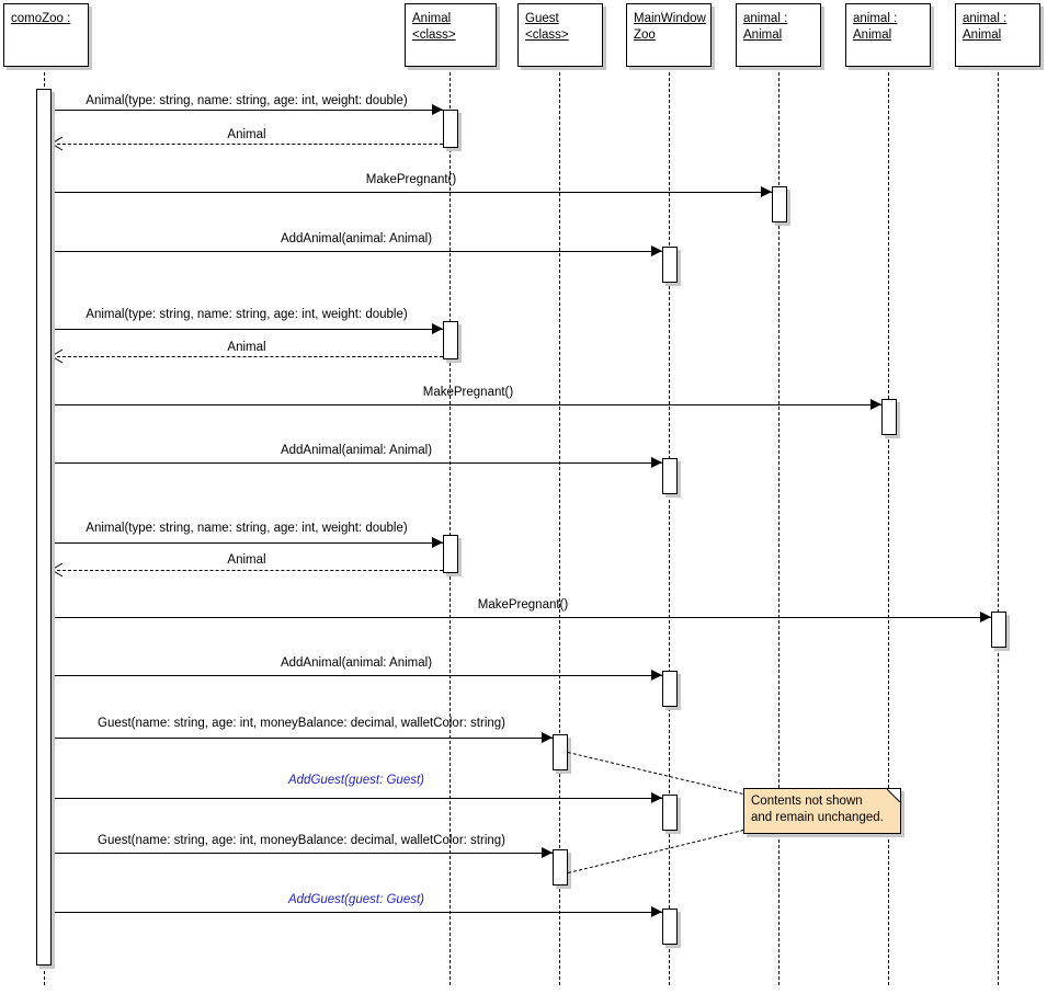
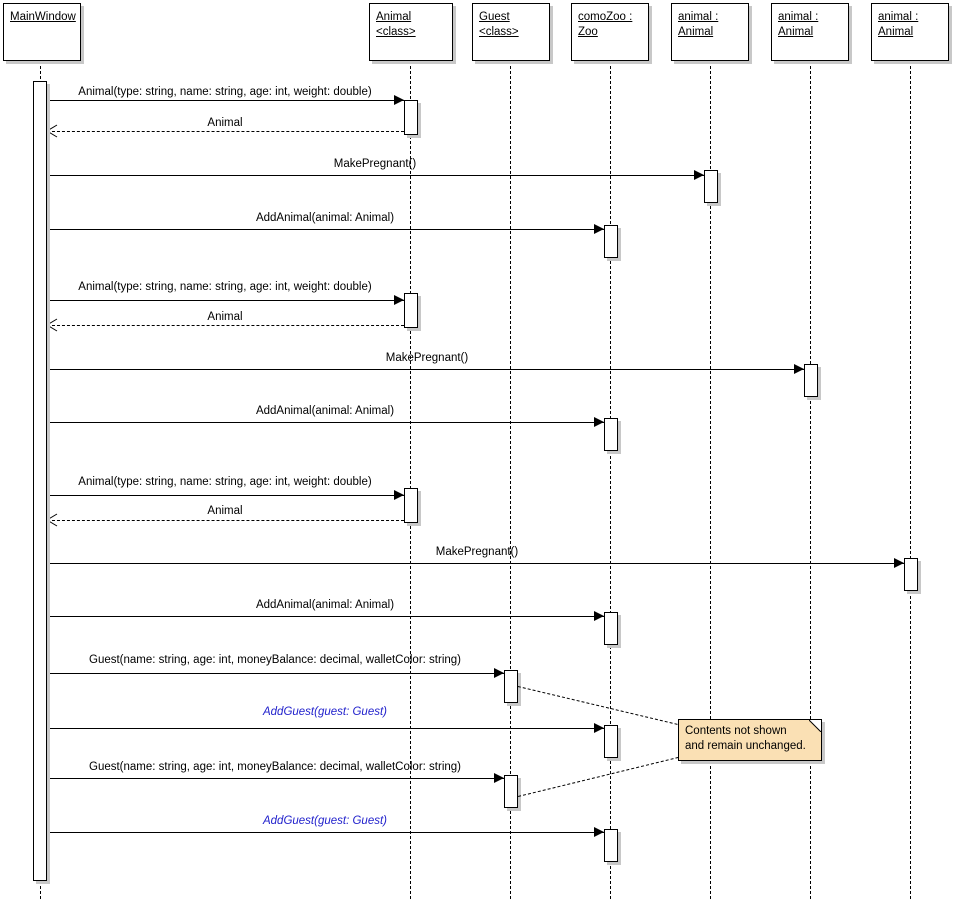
- comoZoo :
+ MainWindow
  Animal
  <class>
  Guest
  <class>
- MainWindow
+ comoZoo :
  Zoo
  animal :
  Animal
  animal :
  Animal
  animal :
  Animal
  Animal(type: string, name: string, age: int, weight: double)
  Animal
  MakePregnant()
  AddAnimal(animal: Animal)
  Animal(type: string, name: string, age: int, weight: double)
  Animal
  MakePregnant()
  AddAnimal(animal: Animal)
  Animal(type: string, name: string, age: int, weight: double)
  Animal
  MakePregnant()
  AddAnimal(animal: Animal)
  Guest(name: string, age: int, moneyBalance: decimal, walletColor: string)
  AddGuest(guest: Guest)
  Guest(name: string, age: int, moneyBalance: decimal, walletColor: string)
  AddGuest(guest: Guest)
  Contents not shown
  and remain unchanged.
